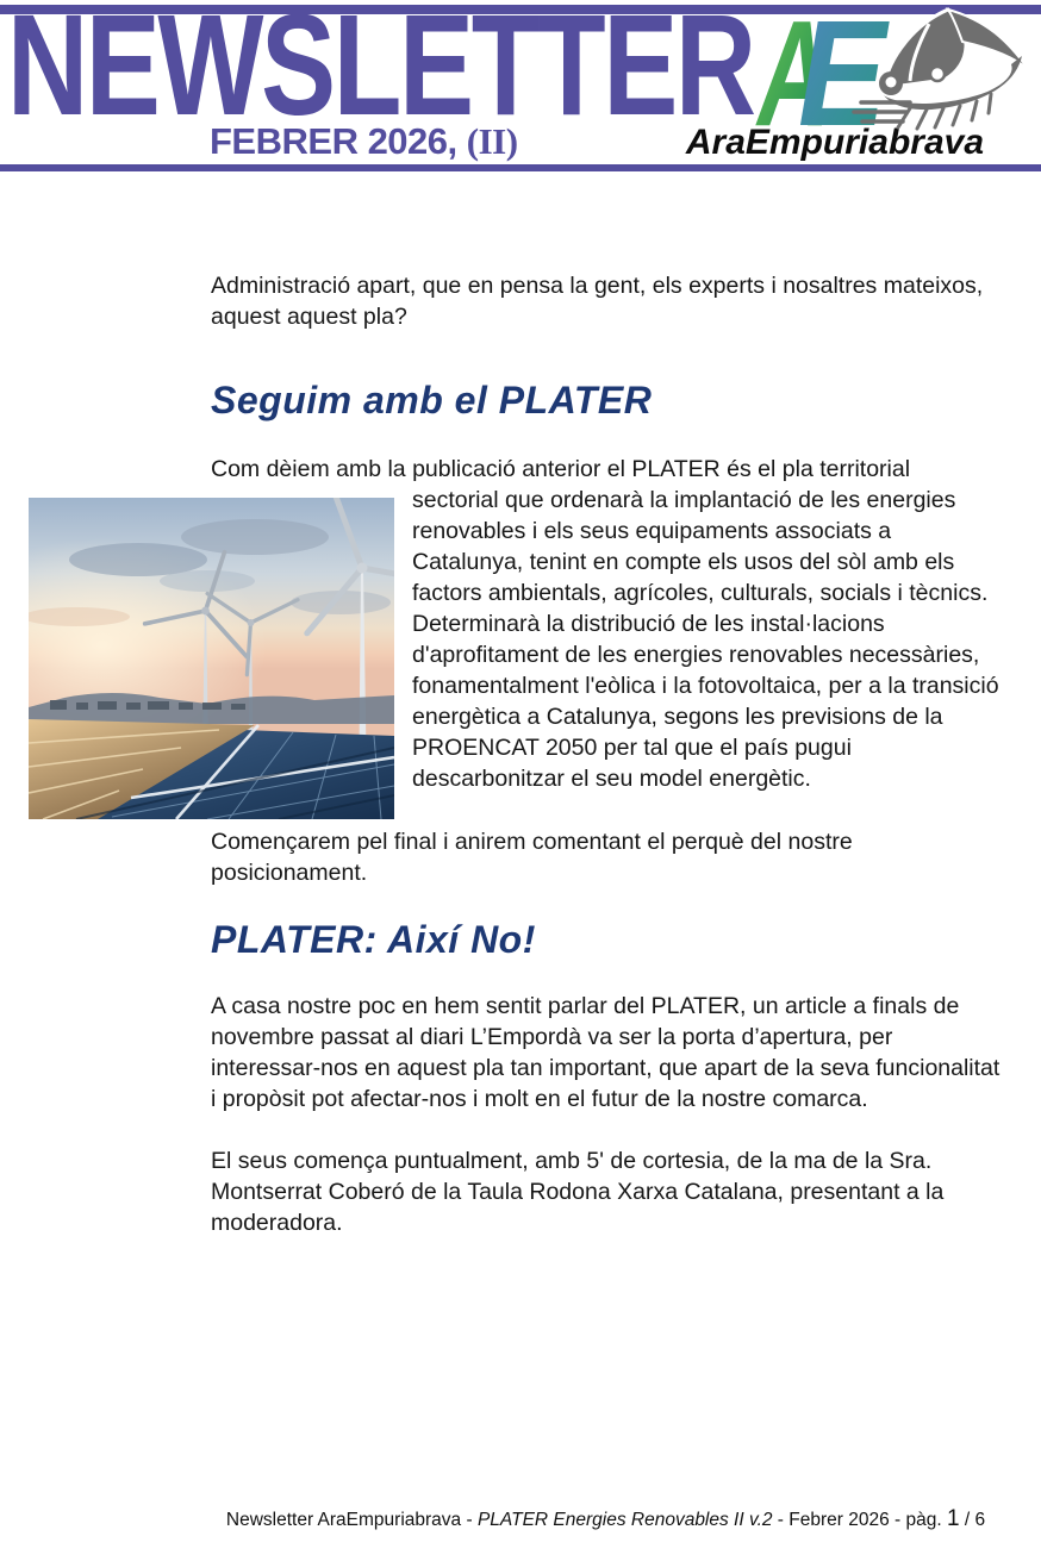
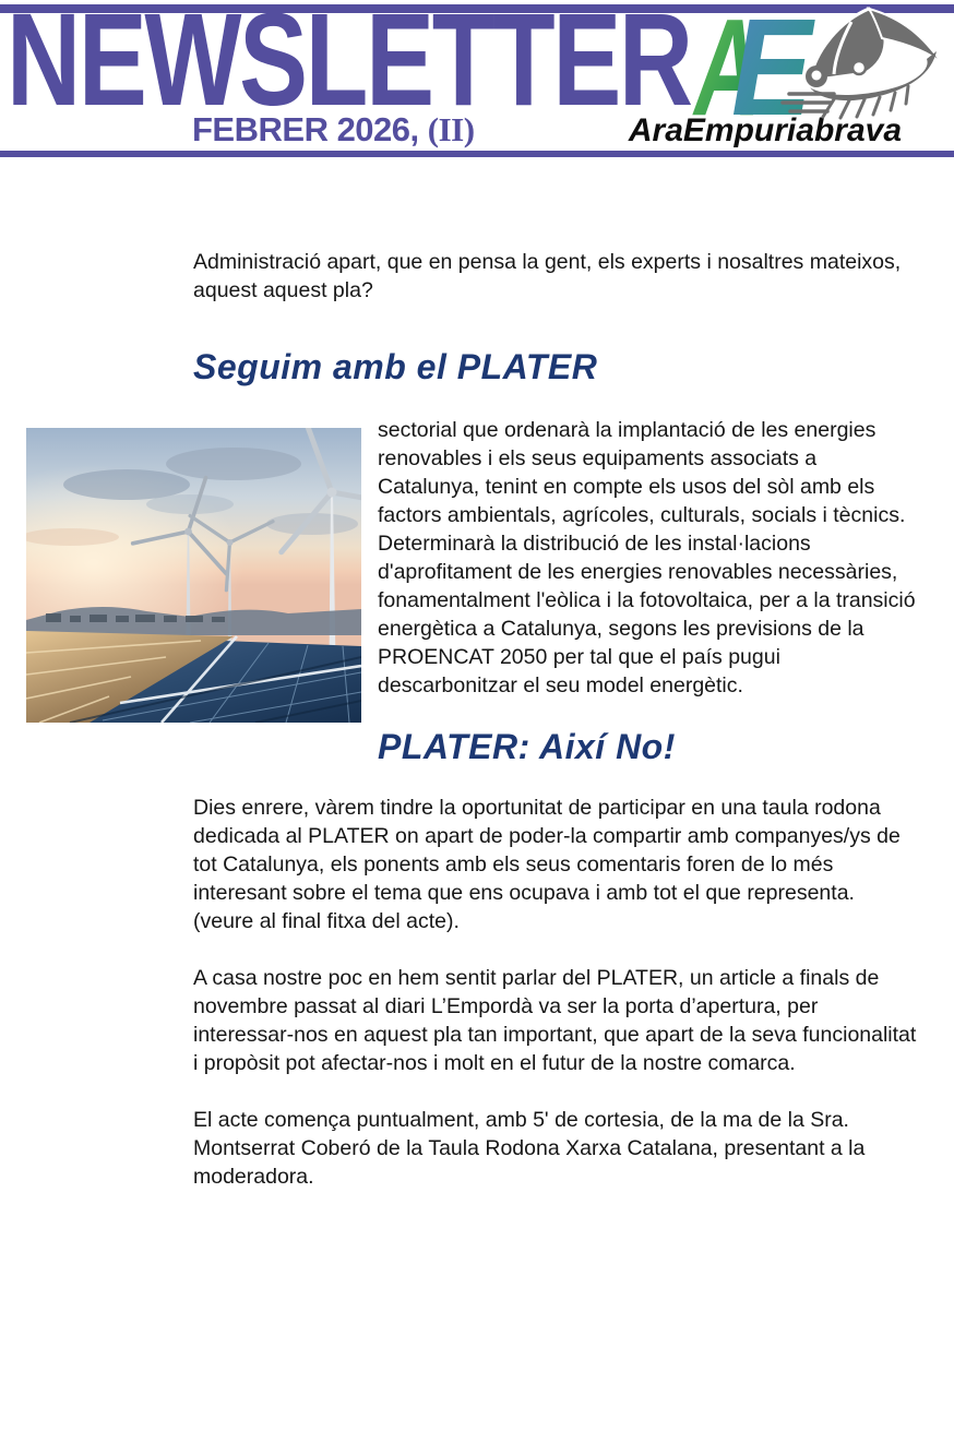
  NEWSLETTER
  A
  E
  FEBRER 2026, (II)
  AraEmpuriabrava
  Administració apart, que en pensa la gent, els experts i nosaltres mateixos, aquest aquest pla?
  Seguim amb el PLATER
- Com dèiem amb la publicació anterior el PLATER és el pla territorial
  sectorial que ordenarà la implantació de les energies renovables i els seus equipaments associats a Catalunya, tenint en compte els usos del sòl amb els factors ambientals, agrícoles, culturals, socials i tècnics.
  Determinarà la distribució de les instal·lacions d'aprofitament de les energies renovables necessàries, fonamentalment l'eòlica i la fotovoltaica, per a la transició energètica a Catalunya, segons les previsions de la PROENCAT 2050 per tal que el país pugui descarbonitzar el seu model energètic.
- Començarem pel final i anirem comentant el perquè del nostre posicionament.
  PLATER: Així No!
+ Dies enrere, vàrem tindre la oportunitat de participar en una taula rodona dedicada al PLATER on apart de poder-la compartir amb companyes/ys de tot Catalunya, els ponents amb els seus comentaris foren de lo més interesant sobre el tema que ens ocupava i amb tot el que representa. (veure al final fitxa del acte).
  A casa nostre poc en hem sentit parlar del PLATER, un article a finals de novembre passat al diari L’Empordà va ser la porta d’apertura, per interessar-nos en aquest pla tan important, que apart de la seva funcionalitat i propòsit pot afectar-nos i molt en el futur de la nostre comarca.
- El seus comença puntualment, amb 5' de cortesia, de la ma de la Sra. Montserrat Coberó de la Taula Rodona Xarxa Catalana, presentant a la moderadora.
+ El acte comença puntualment, amb 5' de cortesia, de la ma de la Sra. Montserrat Coberó de la Taula Rodona Xarxa Catalana, presentant a la moderadora.
- Newsletter AraEmpuriabrava - PLATER Energies Renovables II v.2 - Febrer 2026 - pàg. 1 / 6
